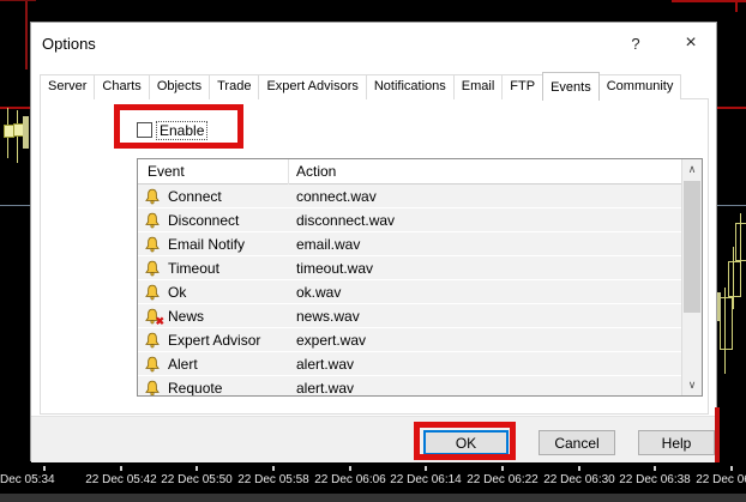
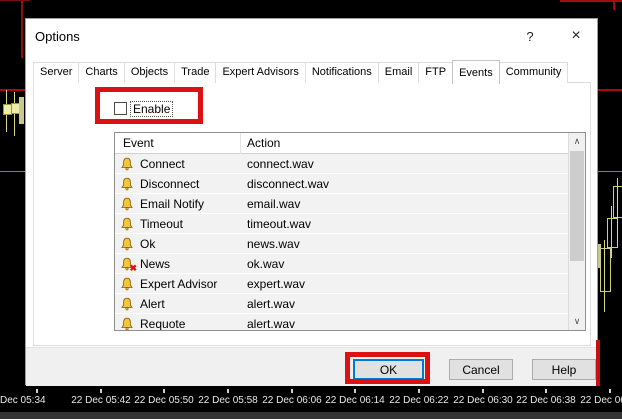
  Dec 05:34
  22 Dec 05:42
  22 Dec 05:50
  22 Dec 05:58
  22 Dec 06:06
  22 Dec 06:14
  22 Dec 06:22
  22 Dec 06:30
  22 Dec 06:38
  Options
  ?
  ×
  Server
  Charts
  Objects
  Trade
  Expert Advisors
  Notifications
  Email
  FTP
  Events
  Community
  Enable
  Event
  Action
  Connect
  connect.wav
  Disconnect
  disconnect.wav
  Email Notify
  email.wav
  Timeout
  timeout.wav
  Ok
- ok.wav
+ news.wav
  ✖
  News
- news.wav
+ ok.wav
  Expert Advisor
  expert.wav
  Alert
  alert.wav
  Requote
  alert.wav
  ∧
  ∨
  OK
  Cancel
  Help
